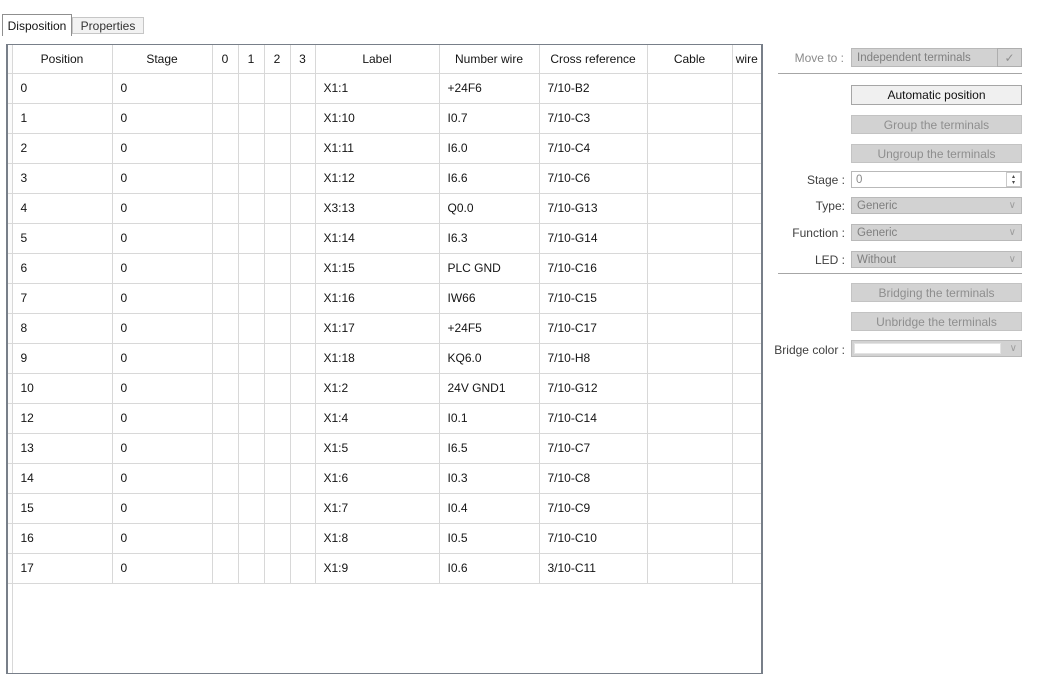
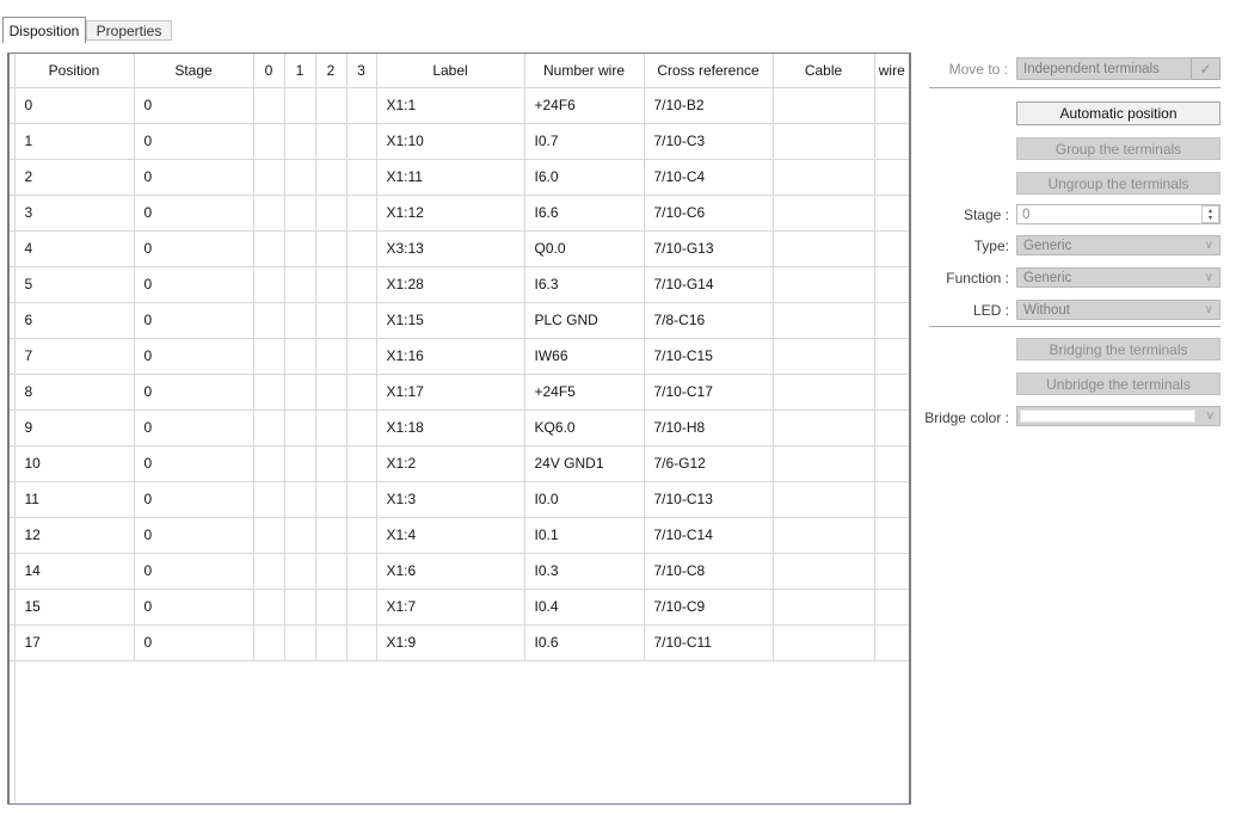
  Disposition
  Properties
  	Position	Stage	0	1	2	3	Label	Number wire	Cross reference	Cable	wire
  	0	0					X1:1	+24F6	7/10-B2
  	1	0					X1:10	I0.7	7/10-C3
  	2	0					X1:11	I6.0	7/10-C4
  	3	0					X1:12	I6.6	7/10-C6
  	4	0					X3:13	Q0.0	7/10-G13
- 	5	0					X1:14	I6.3	7/10-G14
+ 	5	0					X1:28	I6.3	7/10-G14
- 	6	0					X1:15	PLC GND	7/10-C16
+ 	6	0					X1:15	PLC GND	7/8-C16
  	7	0					X1:16	IW66	7/10-C15
  	8	0					X1:17	+24F5	7/10-C17
  	9	0					X1:18	KQ6.0	7/10-H8
- 	10	0					X1:2	24V GND1	7/10-G12
+ 	10	0					X1:2	24V GND1	7/6-G12
+ 	11	0					X1:3	I0.0	7/10-C13
  	12	0					X1:4	I0.1	7/10-C14
- 	13	0					X1:5	I6.5	7/10-C7
  	14	0					X1:6	I0.3	7/10-C8
  	15	0					X1:7	I0.4	7/10-C9
- 	16	0					X1:8	I0.5	7/10-C10
- 	17	0					X1:9	I0.6	3/10-C11
+ 	17	0					X1:9	I0.6	7/10-C11
  Move to :
  Independent terminals
  ✓
  Automatic position
  Group the terminals
  Ungroup the terminals
  Stage :
  0
  Type:
  Generic
  ∨
  Function :
  Generic
  ∨
  LED :
  Without
  ∨
  Bridging the terminals
  Unbridge the terminals
  Bridge color :
  ∨
